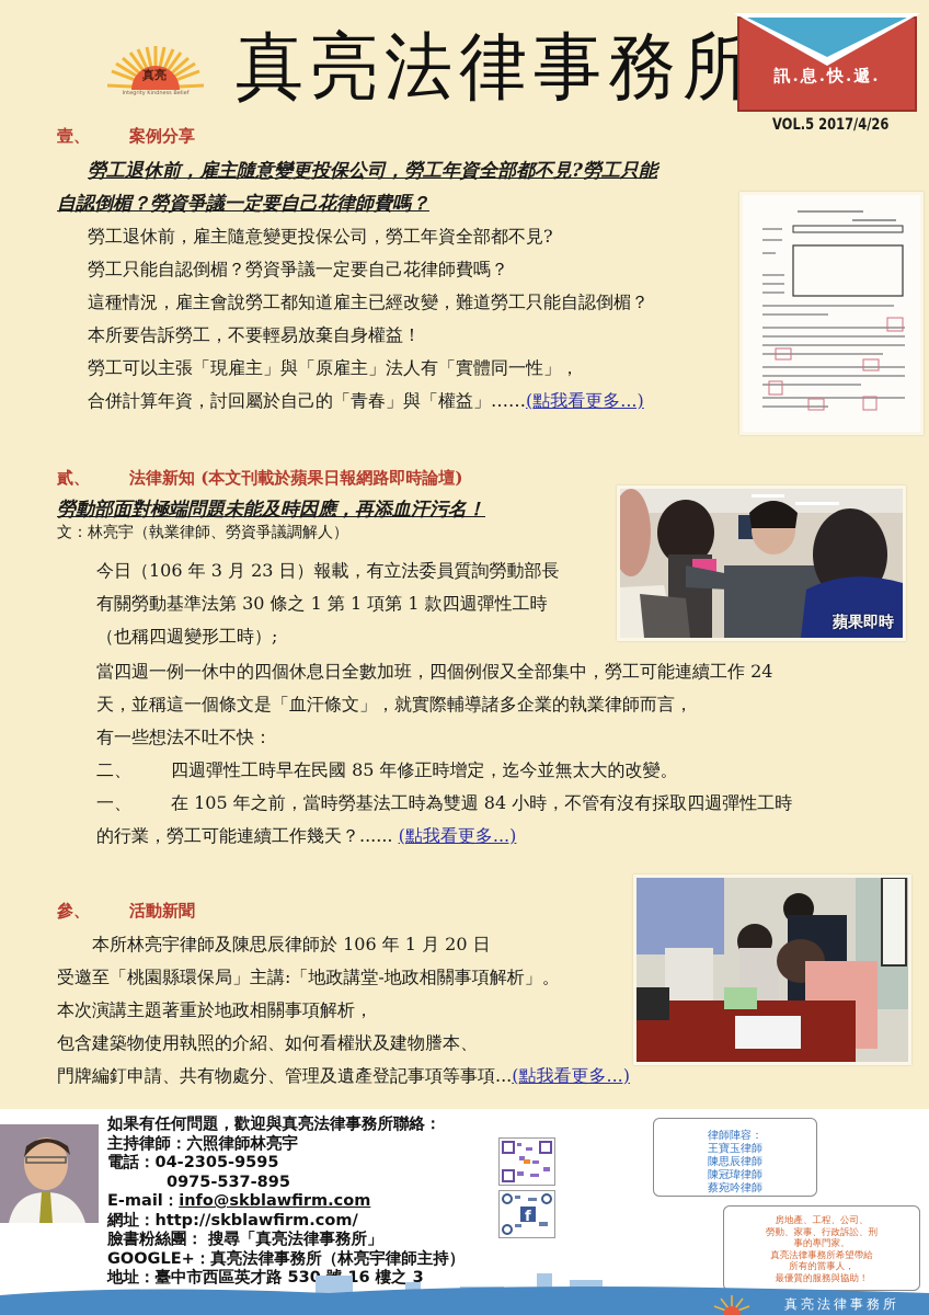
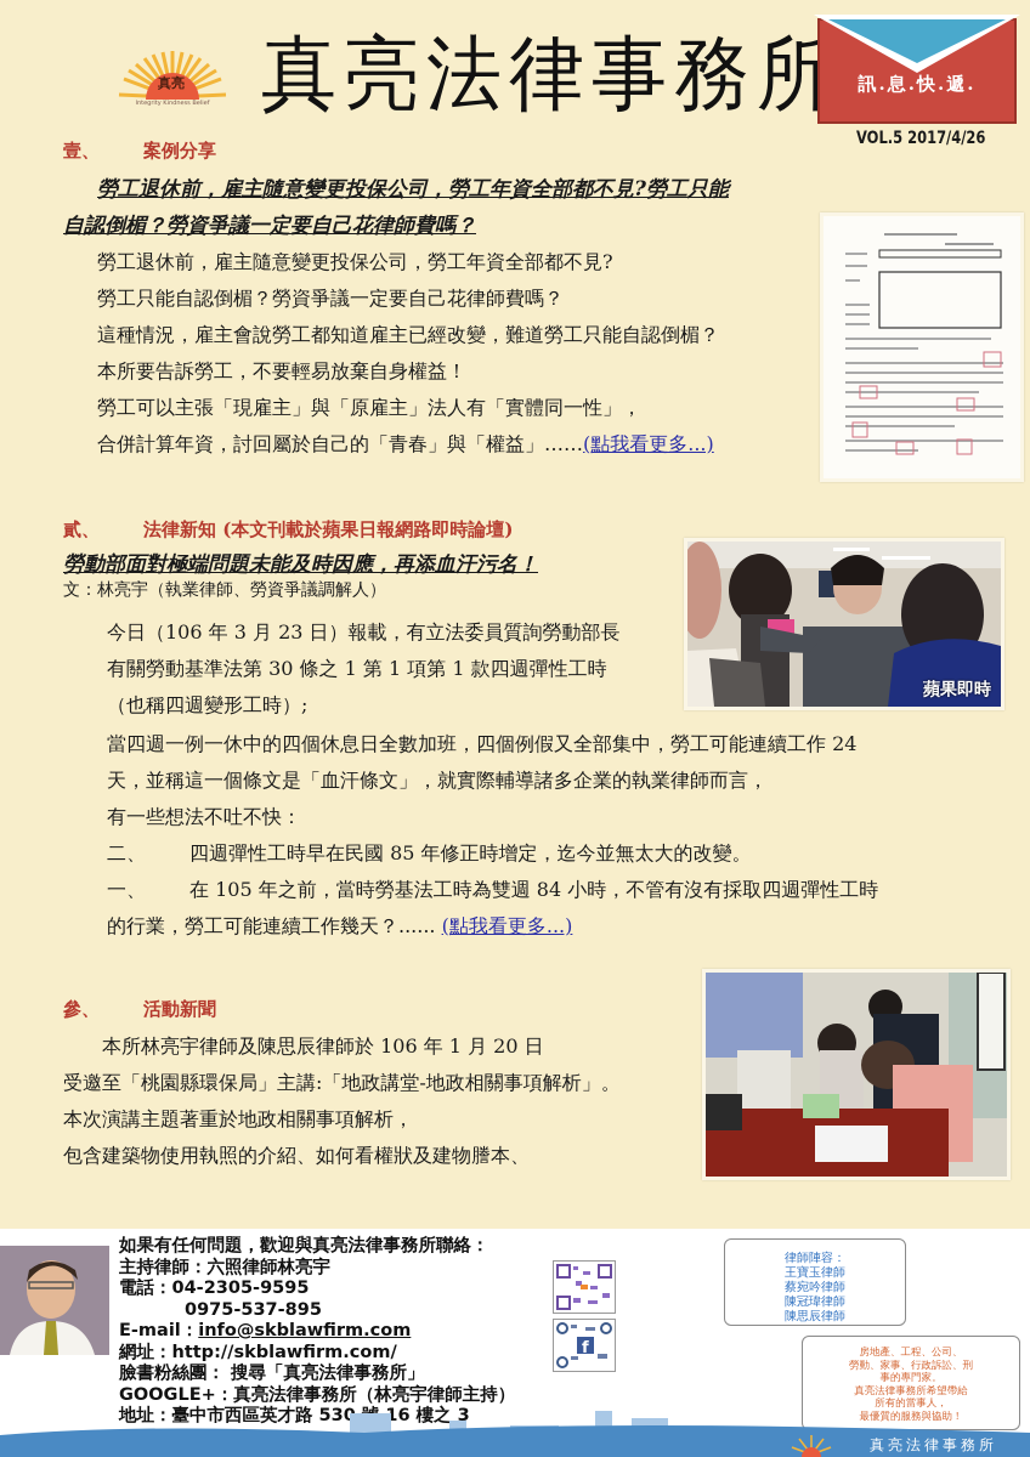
  真亮
  真亮法律事務所
  訊.息.快.遞.
  VOL.5 2017/4/26
  壹、 案例分享
  勞工退休前，雇主隨意變更投保公司，勞工年資全部都不見?勞工只能
  自認倒楣？勞資爭議一定要自己花律師費嗎？
  勞工退休前，雇主隨意變更投保公司，勞工年資全部都不見?
  勞工只能自認倒楣？勞資爭議一定要自己花律師費嗎？
  這種情況，雇主會說勞工都知道雇主已經改變，難道勞工只能自認倒楣？
  本所要告訴勞工，不要輕易放棄自身權益！
  勞工可以主張「現雇主」與「原雇主」法人有「實體同一性」，
  合併計算年資，討回屬於自己的「青春」與「權益」……(點我看更多...)
  貳、 法律新知 (本文刊載於蘋果日報網路即時論壇)
  勞動部面對極端問題未能及時因應，再添血汗污名！
  文：林亮宇（執業律師、勞資爭議調解人）
  今日（106 年 3 月 23 日）報載，有立法委員質詢勞動部長
  有關勞動基準法第 30 條之 1 第 1 項第 1 款四週彈性工時
  （也稱四週變形工時）;
  當四週一例一休中的四個休息日全數加班，四個例假又全部集中，勞工可能連續工作 24
  天，並稱這一個條文是「血汗條文」，就實際輔導諸多企業的執業律師而言，
  有一些想法不吐不快：
  二、
  四週彈性工時早在民國 85 年修正時增定，迄今並無太大的改變。
  一、
  在 105 年之前，當時勞基法工時為雙週 84 小時，不管有沒有採取四週彈性工時
  的行業，勞工可能連續工作幾天？...... (點我看更多...)
  蘋果即時
  參、 活動新聞
  本所林亮宇律師及陳思辰律師於 106 年 1 月 20 日
  受邀至「桃園縣環保局」主講:「地政講堂-地政相關事項解析」。
  本次演講主題著重於地政相關事項解析，
  包含建築物使用執照的介紹、如何看權狀及建物謄本、
- 門牌編釘申請、共有物處分、管理及遺產登記事項等事項...(點我看更多...)
  如果有任何問題，歡迎與真亮法律事務所聯絡：
  主持律師：六照律師林亮宇
  電話：04-2305-9595
  0975-537-895
  E-mail：info@skblawfirm.com
  網址：http://skblawfirm.com/
  臉書粉絲團： 搜尋「真亮法律事務所」
  GOOGLE+：真亮法律事務所（林亮宇律師主持）
  地址：臺中市西區英才路 530 16 樓之 3
  f
  律師陣容：
  王寶玉律師
- 陳思辰律師
+ 蔡宛吟律師
  陳冠瑋律師
- 蔡宛吟律師
+ 陳思辰律師
  房地產、工程、公司、
  勞動、家事、行政訴訟、刑
  事的專門家。
  真亮法律事務所希望帶給
  所有的當事人，
  最優質的服務與協助！
  真亮法律事務所
